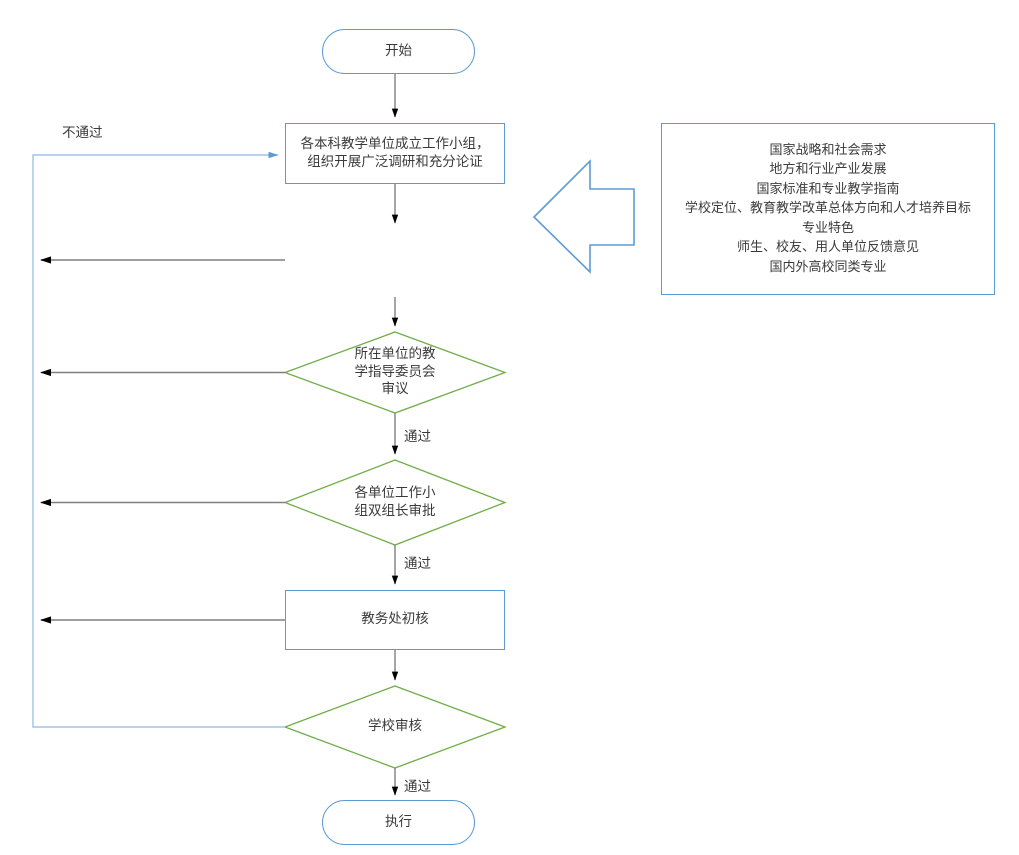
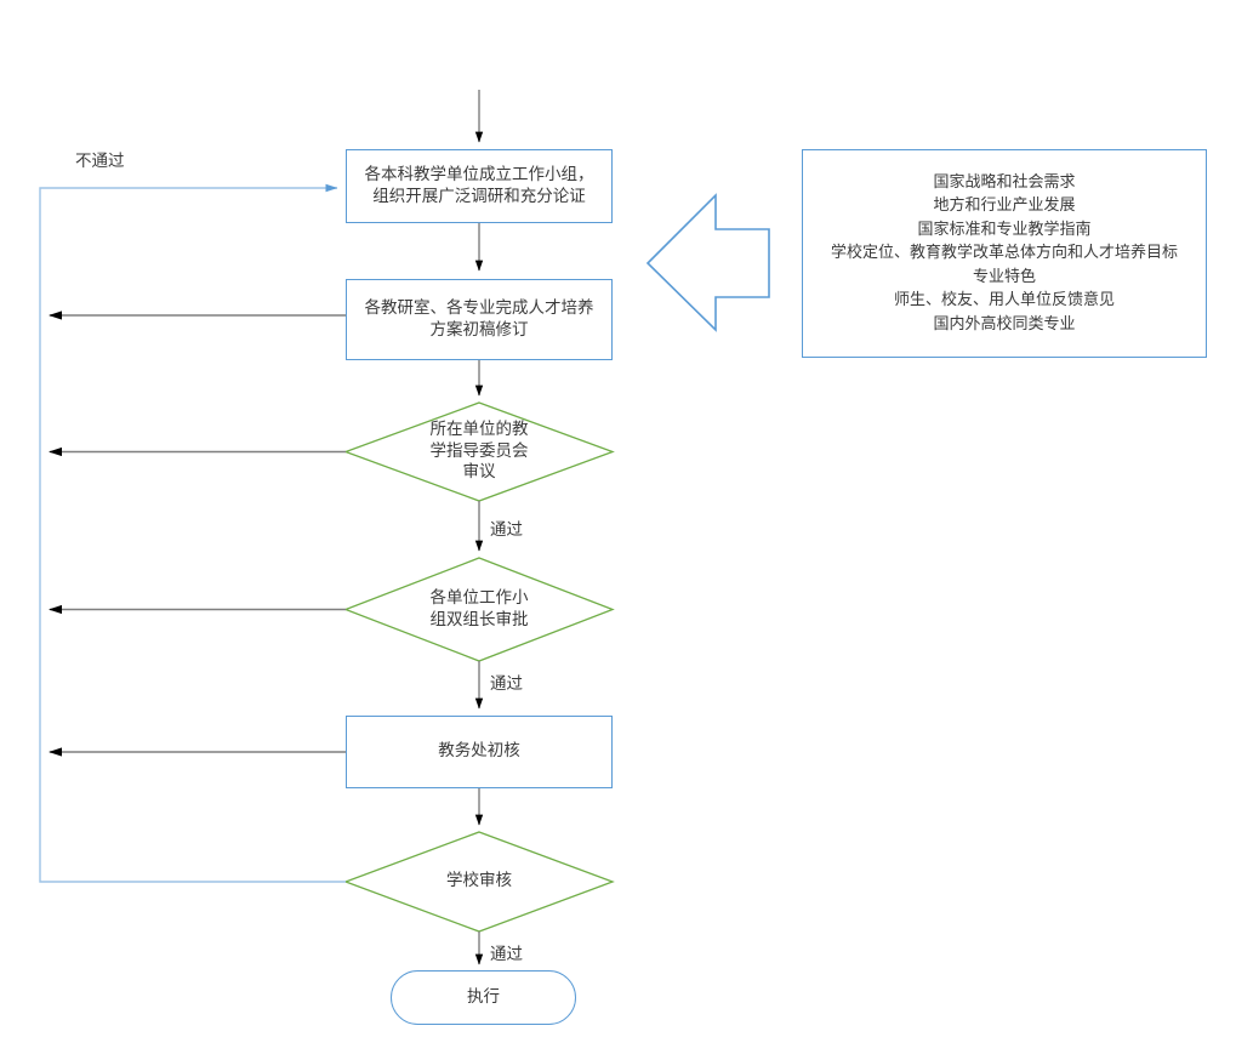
- 开始
  各本科教学单位成立工作小组，
  组织开展广泛调研和充分论证
+ 各教研室、各专业完成人才培养
+ 方案初稿修订
  所在单位的教
  学指导委员会
  审议
  各单位工作小
  组双组长审批
  教务处初核
  学校审核
  执行
  国家战略和社会需求
  地方和行业产业发展
  国家标准和专业教学指南
  学校定位、教育教学改革总体方向和人才培养目标
  专业特色
  师生、校友、用人单位反馈意见
  国内外高校同类专业
  不通过
  通过
  通过
  通过
